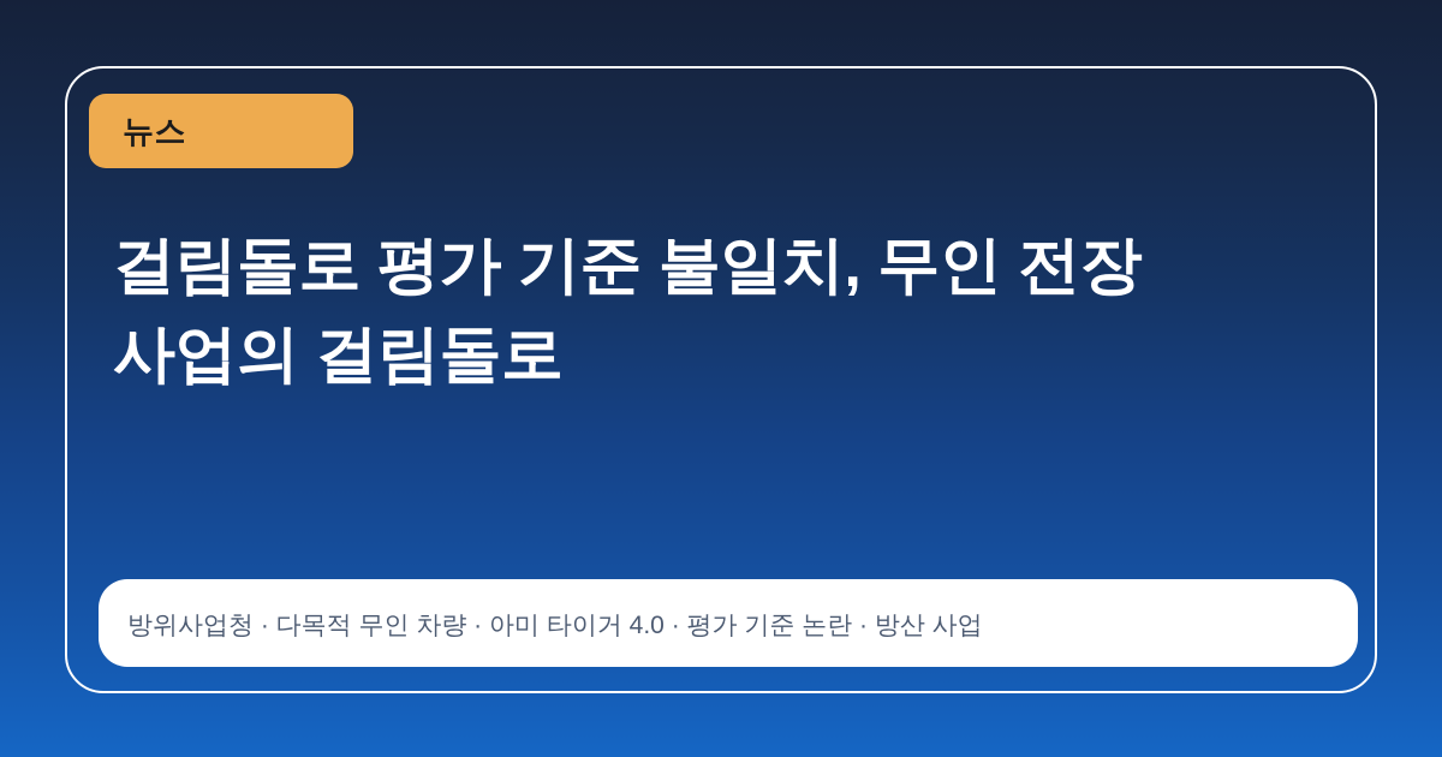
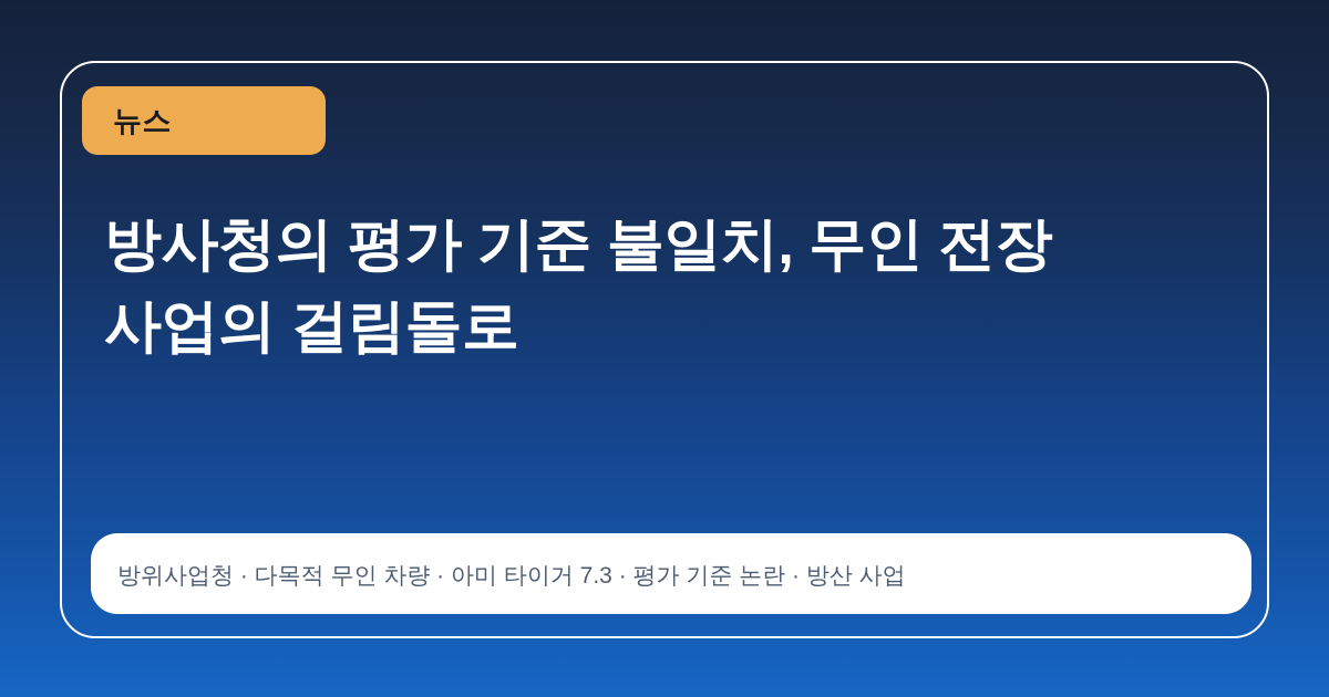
  뉴스
- 걸림돌로 평가 기준 불일치, 무인 전장 사업의 걸림돌로
+ 방사청의 평가 기준 불일치, 무인 전장 사업의 걸림돌로
- 방위사업청 · 다목적 무인 차량 · 아미 타이거 4.0 · 평가 기준 논란 · 방산 사업
+ 방위사업청 · 다목적 무인 차량 · 아미 타이거 7.3 · 평가 기준 논란 · 방산 사업
